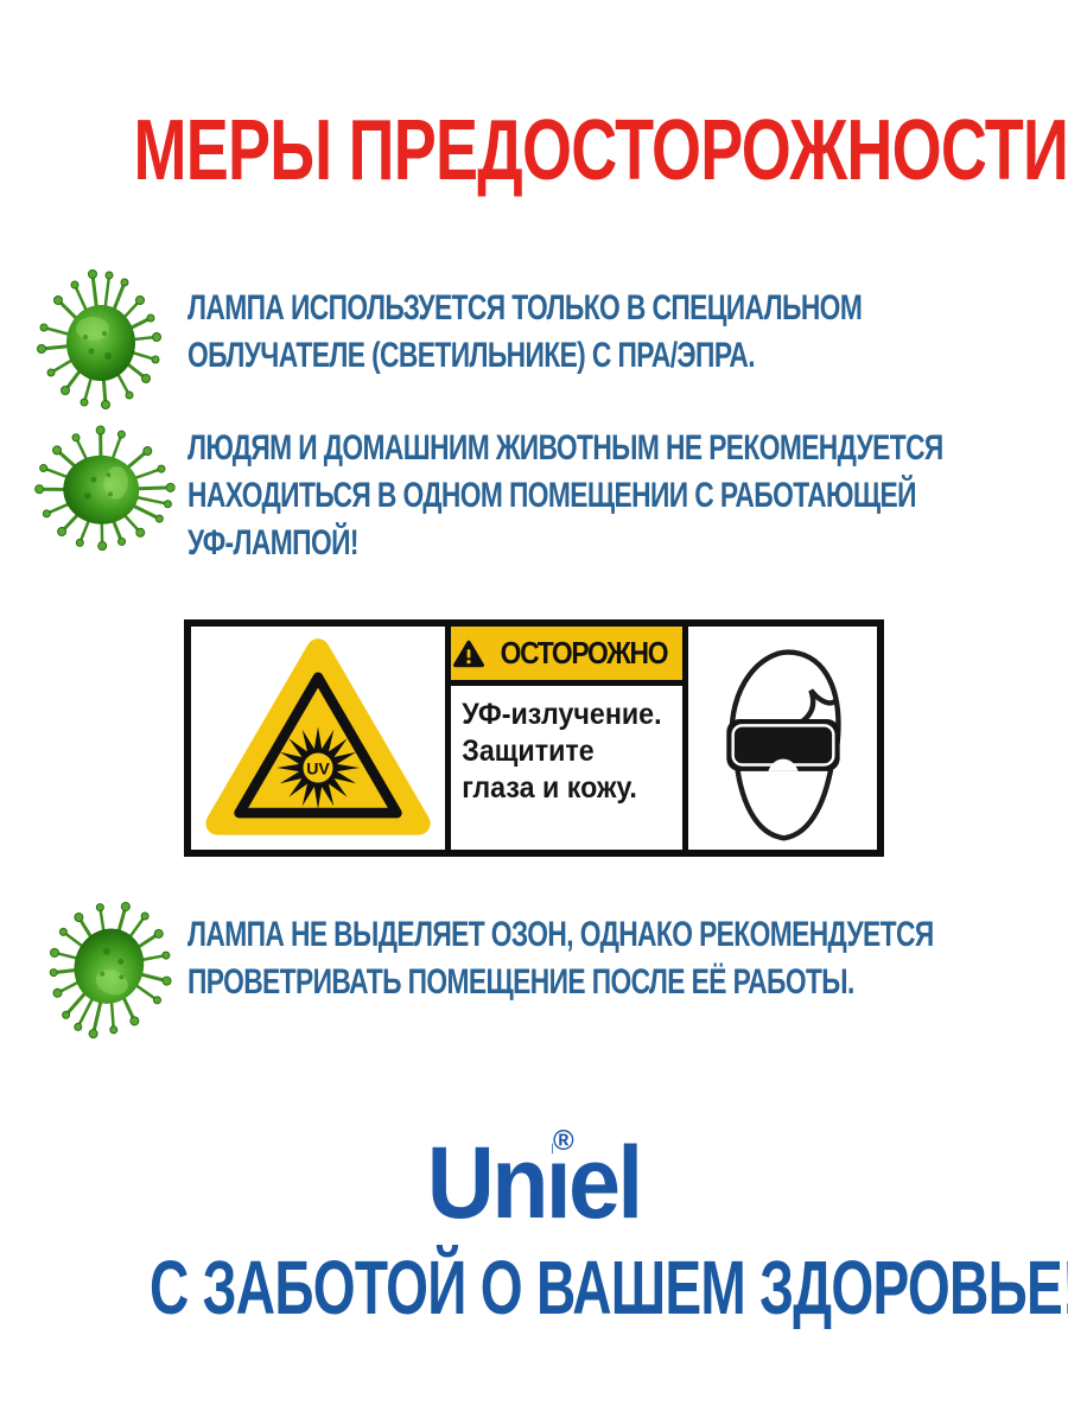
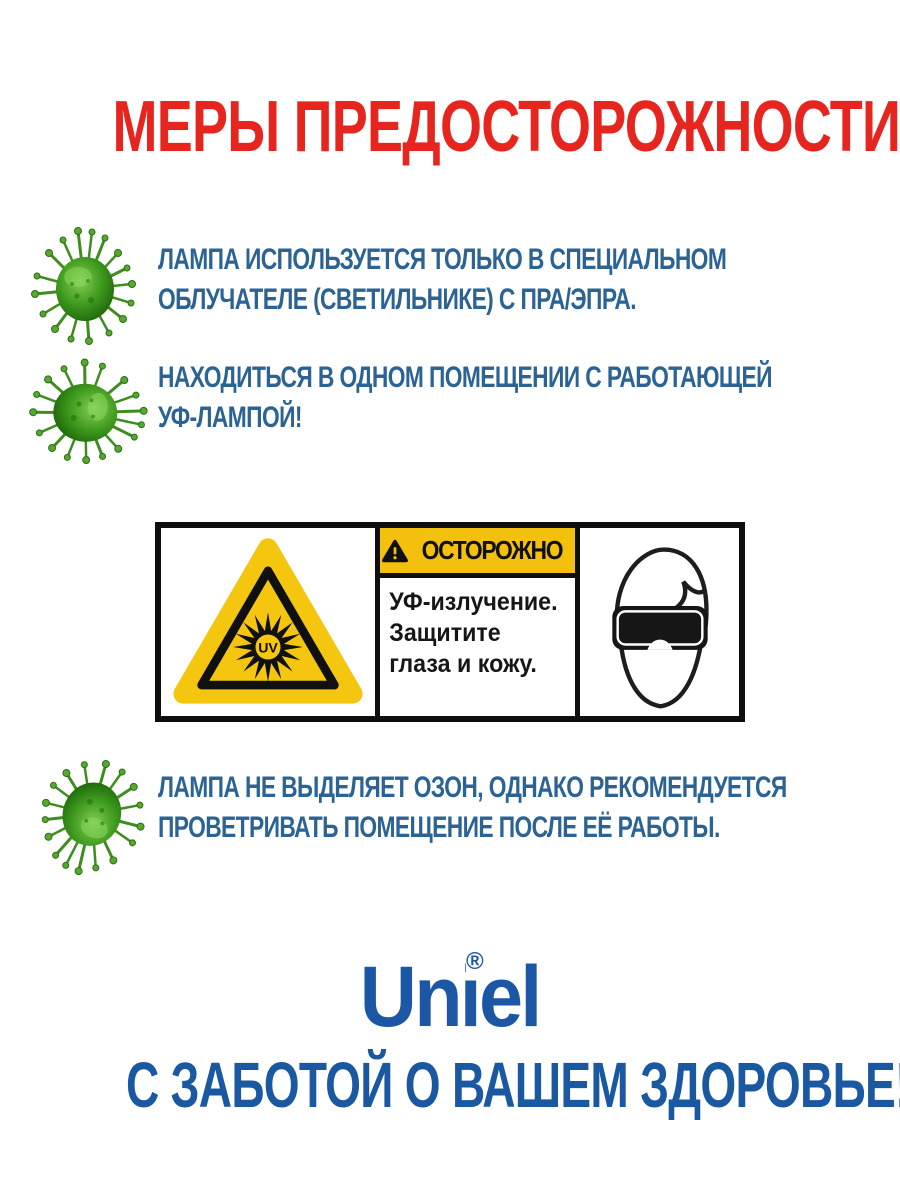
  МЕРЫ ПРЕДОСТОРОЖНОСТИ
  ЛАМПА ИСПОЛЬЗУЕТСЯ ТОЛЬКО В СПЕЦИАЛЬНОМ
  ОБЛУЧАТЕЛЕ (СВЕТИЛЬНИКЕ) С ПРА/ЭПРА.
- ЛЮДЯМ И ДОМАШНИМ ЖИВОТНЫМ НЕ РЕКОМЕНДУЕТСЯ
  НАХОДИТЬСЯ В ОДНОМ ПОМЕЩЕНИИ С РАБОТАЮЩЕЙ
  УФ-ЛАМПОЙ!
  UV
  ОСТОРОЖНО
  УФ-излучение.
  Защитите
  глаза и кожу.
  ЛАМПА НЕ ВЫДЕЛЯЕТ ОЗОН, ОДНАКО РЕКОМЕНДУЕТСЯ
  ПРОВЕТРИВАТЬ ПОМЕЩЕНИЕ ПОСЛЕ ЕЁ РАБОТЫ.
  Uniel
  ®
  С ЗАБОТОЙ О ВАШЕМ ЗДОРОВЬЕ
